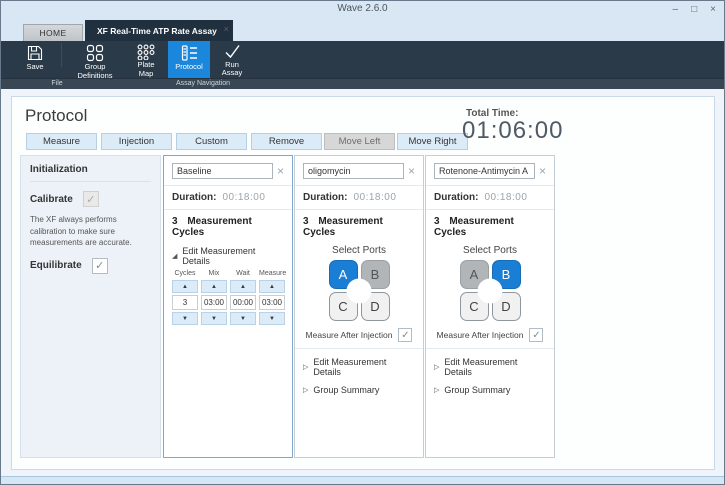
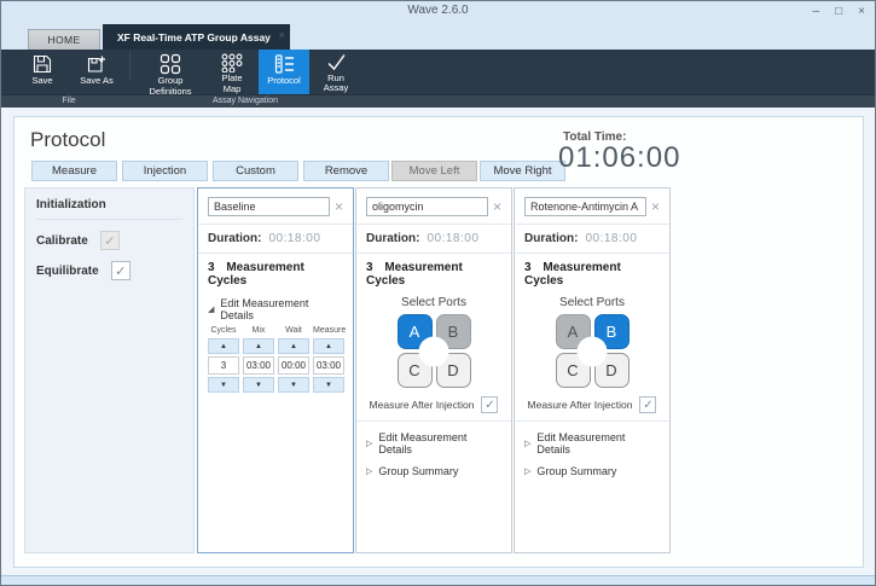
  Wave 2.6.0
  –
  □
  ×
  HOME
- XF Real-Time ATP Rate Assay
+ XF Real-Time ATP Group Assay
  ×
  Save
+ Save As
  Group Definitions
  Plate Map
  Protocol
  Run Assay
  Protocol
  Measure
  Injection
  Custom
  Remove
  Move Left
  Move Right
  Total Time:
  01:06:00
  Initialization
  Calibrate
  ✓
- The XF always performs calibration to make sure measurements are accurate.
  Equilibrate
  ✓
  Baseline
  ×
  Duration:
  00:18:00
  3 Measurement Cycles
  Edit Measurement Details
  3
  03:00
  00:00
  03:00
  oligomycin
  ×
  Duration:
  00:18:00
  3 Measurement Cycles
  Select Ports
  A
  B
  C
  D
  Measure After Injection
  ✓
  Edit Measurement Details
  Group Summary
  Rotenone-Antimycin A
  ×
  Duration:
  00:18:00
  3 Measurement Cycles
  Select Ports
  A
  B
  C
  D
  Measure After Injection
  ✓
  Edit Measurement Details
  Group Summary
